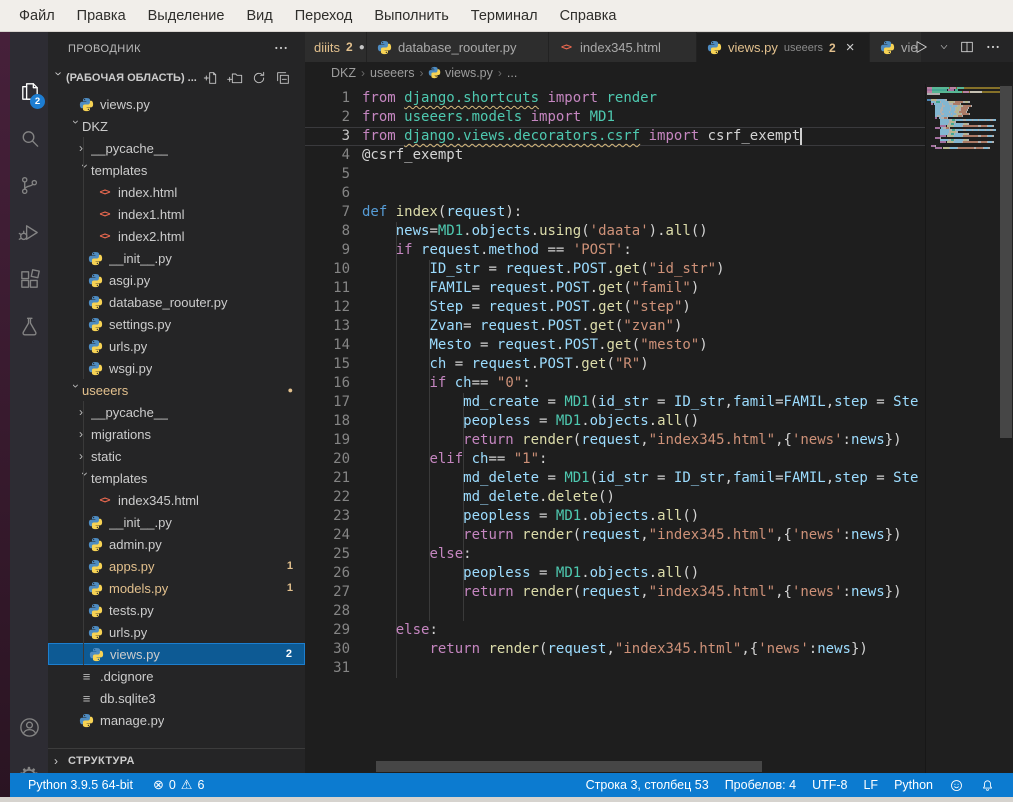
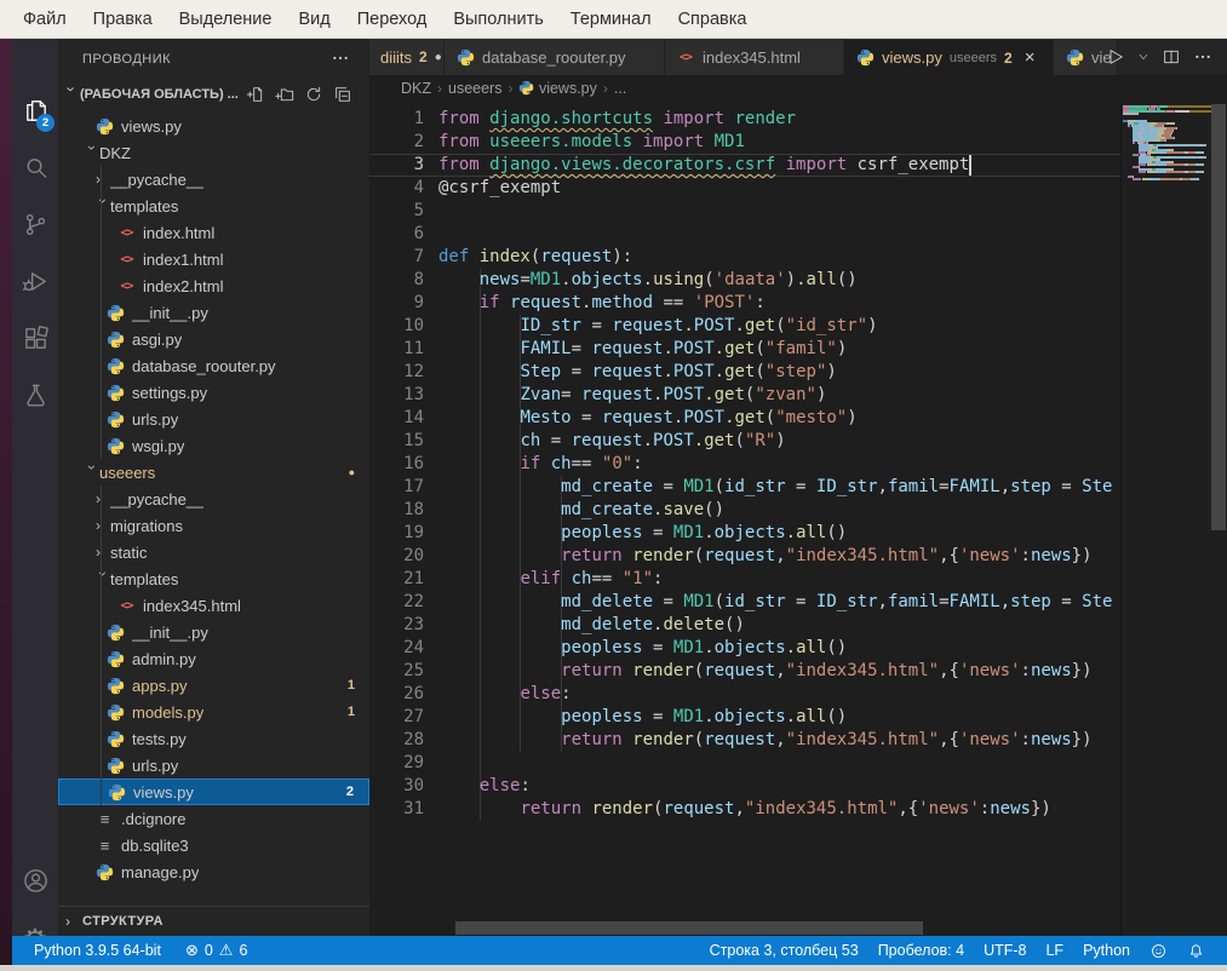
  Файл
  Правка
  Выделение
  Вид
  Переход
  Выполнить
  Терминал
  Справка
  2
  ПРОВОДНИК
  (РАБОЧАЯ ОБЛАСТЬ) ...
  views.py
  DKZ
  ›
  __pycache__
  templates
  <>
  index.html
  <>
  index1.html
  <>
  index2.html
  __init__.py
  asgi.py
  database_roouter.py
  settings.py
  urls.py
  wsgi.py
  useeers
  ●
  ›
  __pycache__
  ›
  migrations
  ›
  static
  templates
  <>
  index345.html
  __init__.py
  admin.py
  apps.py
  1
  models.py
  1
  tests.py
  urls.py
  views.py
  2
  ≡
  .dcignore
  ≡
  db.sqlite3
  manage.py
  ›
  СТРУКТУРА
  diiits
  2
  ●
  database_roouter.py
  <>
  index345.html
  views.py
  useeers
  2
  ×
  vie
  DKZ
  ›
  useeers
  ›
  views.py
  ›
  ...
  1
  2
  3
  4
  5
  6
  7
  8
  9
  10
  11
  12
  13
  14
  15
  16
  17
  18
  19
  20
  21
  22
  23
  24
  25
  26
  27
  28
  29
  30
  31
  from django.shortcuts import render
  from useeers.models import MD1
  from django.views.decorators.csrf import csrf_exempt
  @csrf_exempt
  def index(request):
  news=MD1.objects.using('daata').all()
  if request.method == 'POST':
  ID_str = request.POST.get("id_str")
  FAMIL= request.POST.get("famil")
  Step = request.POST.get("step")
  Zvan= request.POST.get("zvan")
  Mesto = request.POST.get("mesto")
  ch = request.POST.get("R")
  if ch== "0":
  md_create = MD1(id_str = ID_str,famil=FAMIL,step = Ste
+ md_create.save()
  peopless = MD1.objects.all()
  return render(request,"index345.html",{'news':news})
  elif ch== "1":
  md_delete = MD1(id_str = ID_str,famil=FAMIL,step = Ste
  md_delete.delete()
  peopless = MD1.objects.all()
  return render(request,"index345.html",{'news':news})
  else:
  peopless = MD1.objects.all()
  return render(request,"index345.html",{'news':news})
  else:
  return render(request,"index345.html",{'news':news})
  Python 3.9.5 64-bit
  ⊗
  0
  ⚠
  6
  Строка 3, столбец 53
  Пробелов: 4
  UTF-8
  LF
  Python
